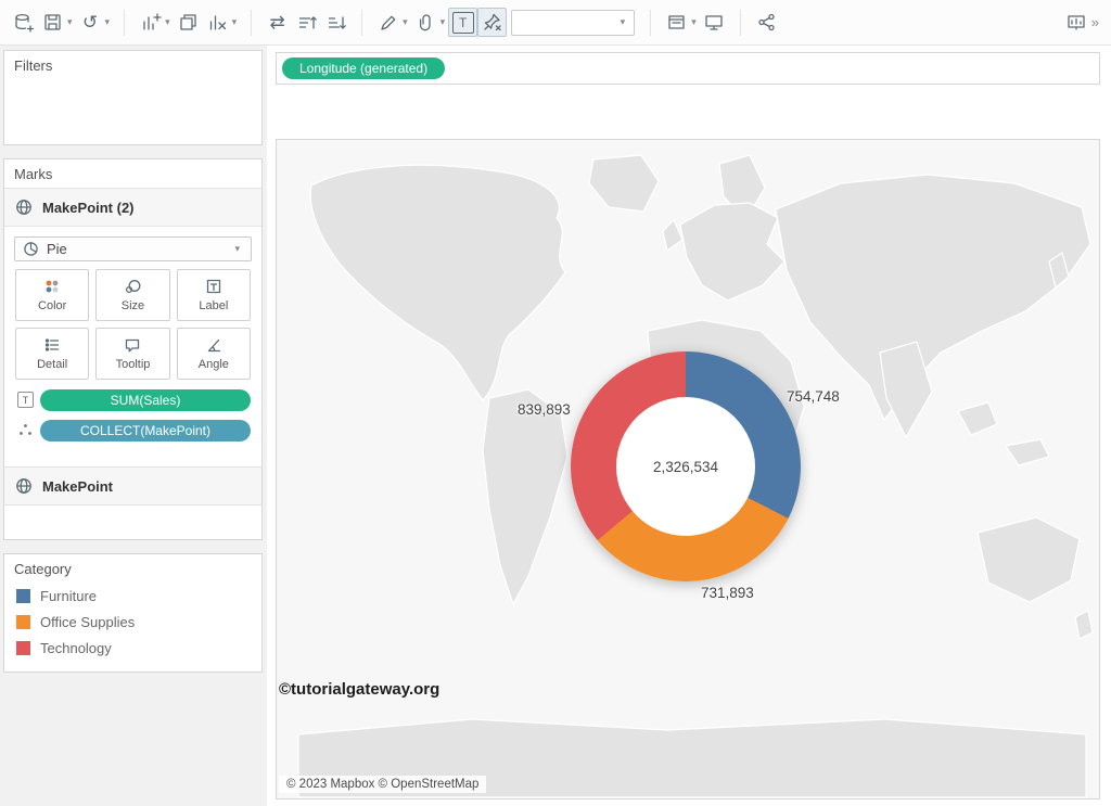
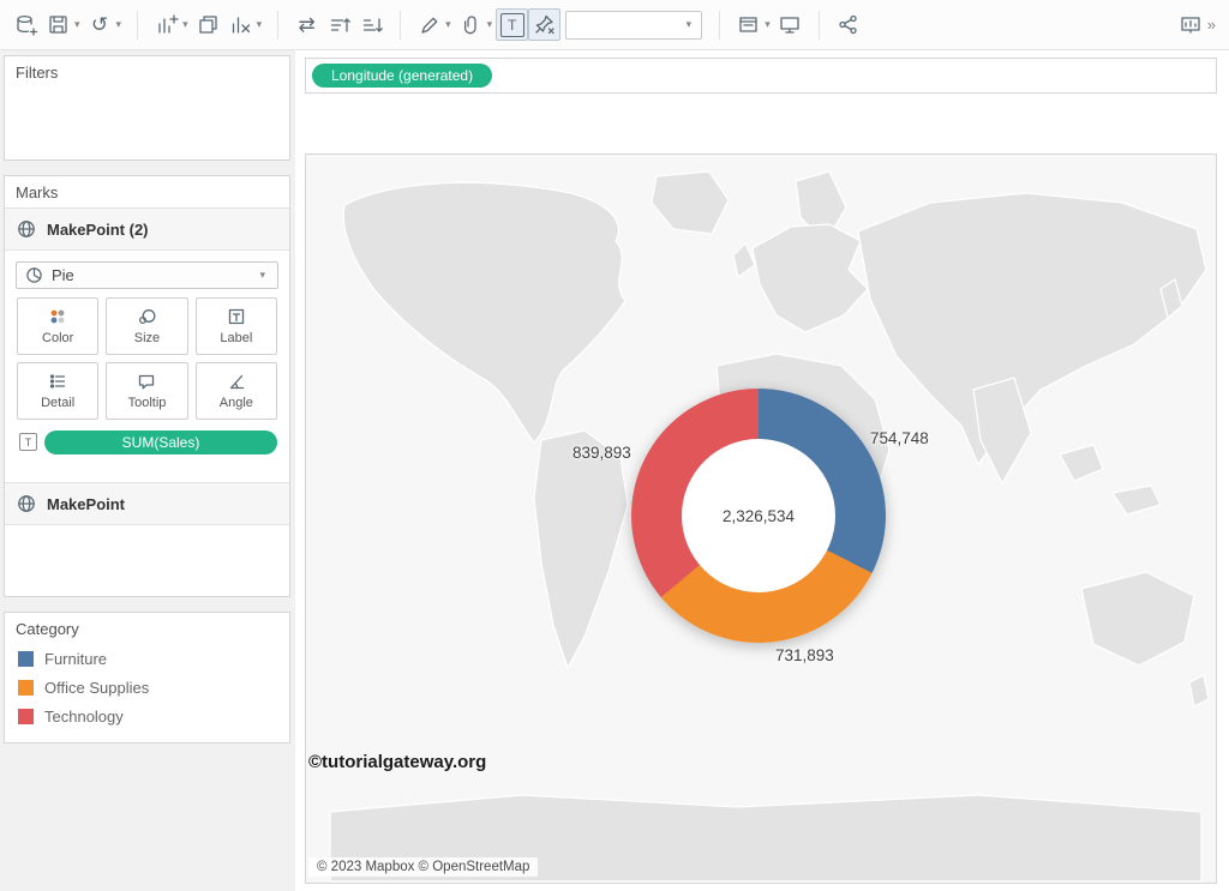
  ▾
  ↺
  ▾
  ▾
  ▾
  ⇄
  ▾
  ▾
  T
  ▾
  ▾
  »
  Filters
  Marks
  MakePoint (2)
  Pie
  ▾
  Color
  Size
  Label
  Detail
  Tooltip
  Angle
  T
  SUM(Sales)
- COLLECT(MakePoint)
  MakePoint
  Category
  Furniture
  Office Supplies
  Technology
  Longitude (generated)
  2,326,534
  754,748
  731,893
  839,893
  ©tutorialgateway.org
  © 2023 Mapbox © OpenStreetMap
